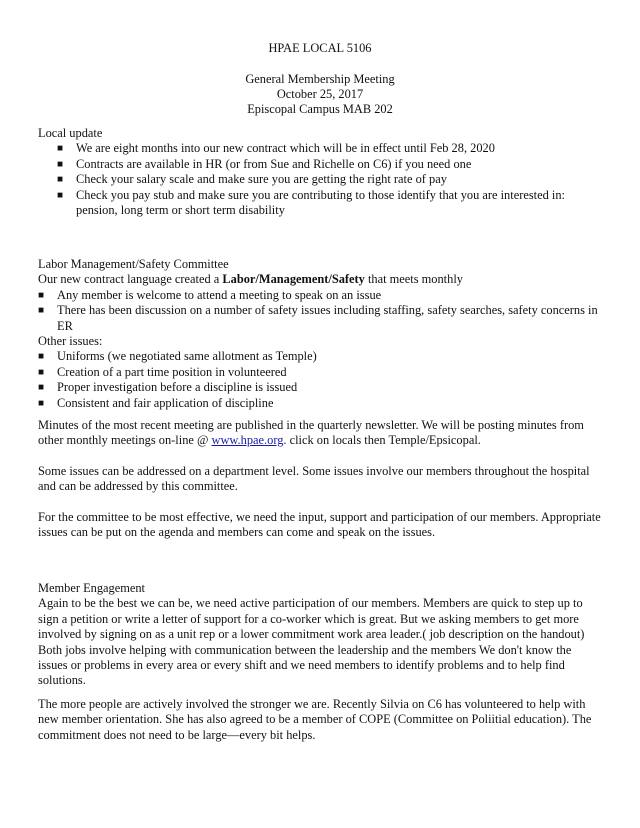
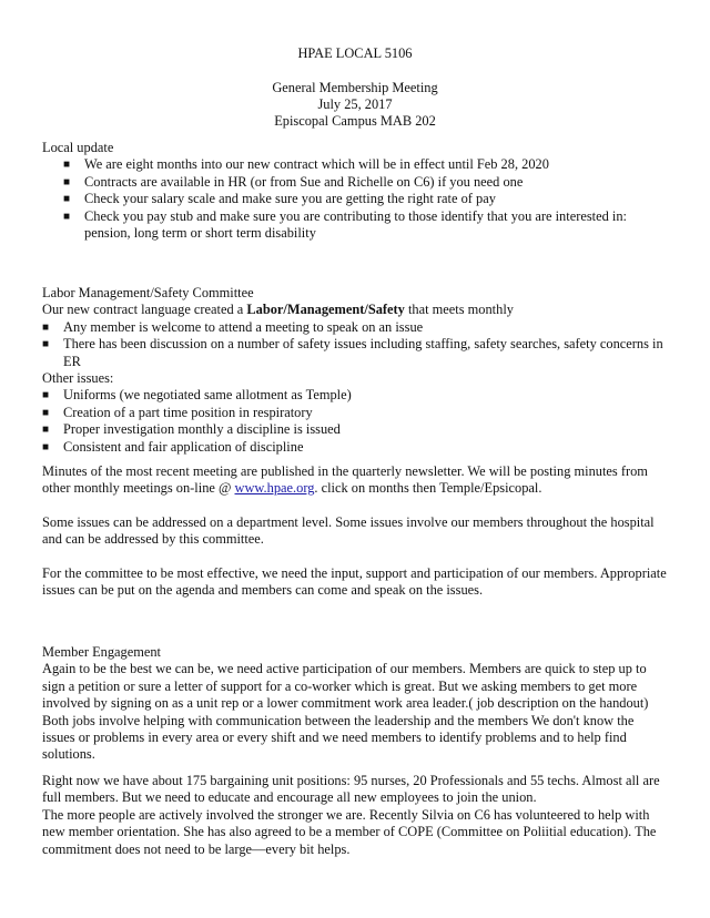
  HPAE LOCAL 5106
  General Membership Meeting
- October 25, 2017
+ July 25, 2017
  Episcopal Campus MAB 202
  Local update
  ■
  We are eight months into our new contract which will be in effect until Feb 28, 2020
  ■
  Contracts are available in HR (or from Sue and Richelle on C6) if you need one
  ■
  Check your salary scale and make sure you are getting the right rate of pay
  ■
  Check you pay stub and make sure you are contributing to those identify that you are interested in: pension, long term or short term disability
  Labor Management/Safety Committee
  Our new contract language created a Labor/Management/Safety that meets monthly
  ■
  Any member is welcome to attend a meeting to speak on an issue
  ■
  There has been discussion on a number of safety issues including staffing, safety searches, safety concerns in ER
  Other issues:
  ■
  Uniforms (we negotiated same allotment as Temple)
  ■
- Creation of a part time position in volunteered
+ Creation of a part time position in respiratory
  ■
- Proper investigation before a discipline is issued
+ Proper investigation monthly a discipline is issued
  ■
  Consistent and fair application of discipline
- Minutes of the most recent meeting are published in the quarterly newsletter. We will be posting minutes from other monthly meetings on-line @ www.hpae.org. click on locals then Temple/Epsicopal.
+ Minutes of the most recent meeting are published in the quarterly newsletter. We will be posting minutes from other monthly meetings on-line @ www.hpae.org. click on months then Temple/Epsicopal.
  Some issues can be addressed on a department level. Some issues involve our members throughout the hospital and can be addressed by this committee.
  For the committee to be most effective, we need the input, support and participation of our members. Appropriate issues can be put on the agenda and members can come and speak on the issues.
  Member Engagement
- Again to be the best we can be, we need active participation of our members. Members are quick to step up to sign a petition or write a letter of support for a co-worker which is great. But we asking members to get more involved by signing on as a unit rep or a lower commitment work area leader.( job description on the handout) Both jobs involve helping with communication between the leadership and the members We don't know the issues or problems in every area or every shift and we need members to identify problems and to help find solutions.
+ Again to be the best we can be, we need active participation of our members. Members are quick to step up to sign a petition or sure a letter of support for a co-worker which is great. But we asking members to get more involved by signing on as a unit rep or a lower commitment work area leader.( job description on the handout) Both jobs involve helping with communication between the leadership and the members We don't know the issues or problems in every area or every shift and we need members to identify problems and to help find solutions.
+ Right now we have about 175 bargaining unit positions: 95 nurses, 20 Professionals and 55 techs. Almost all are full members. But we need to educate and encourage all new employees to join the union.
  The more people are actively involved the stronger we are. Recently Silvia on C6 has volunteered to help with new member orientation. She has also agreed to be a member of COPE (Committee on Poliitial education). The commitment does not need to be large—every bit helps.
